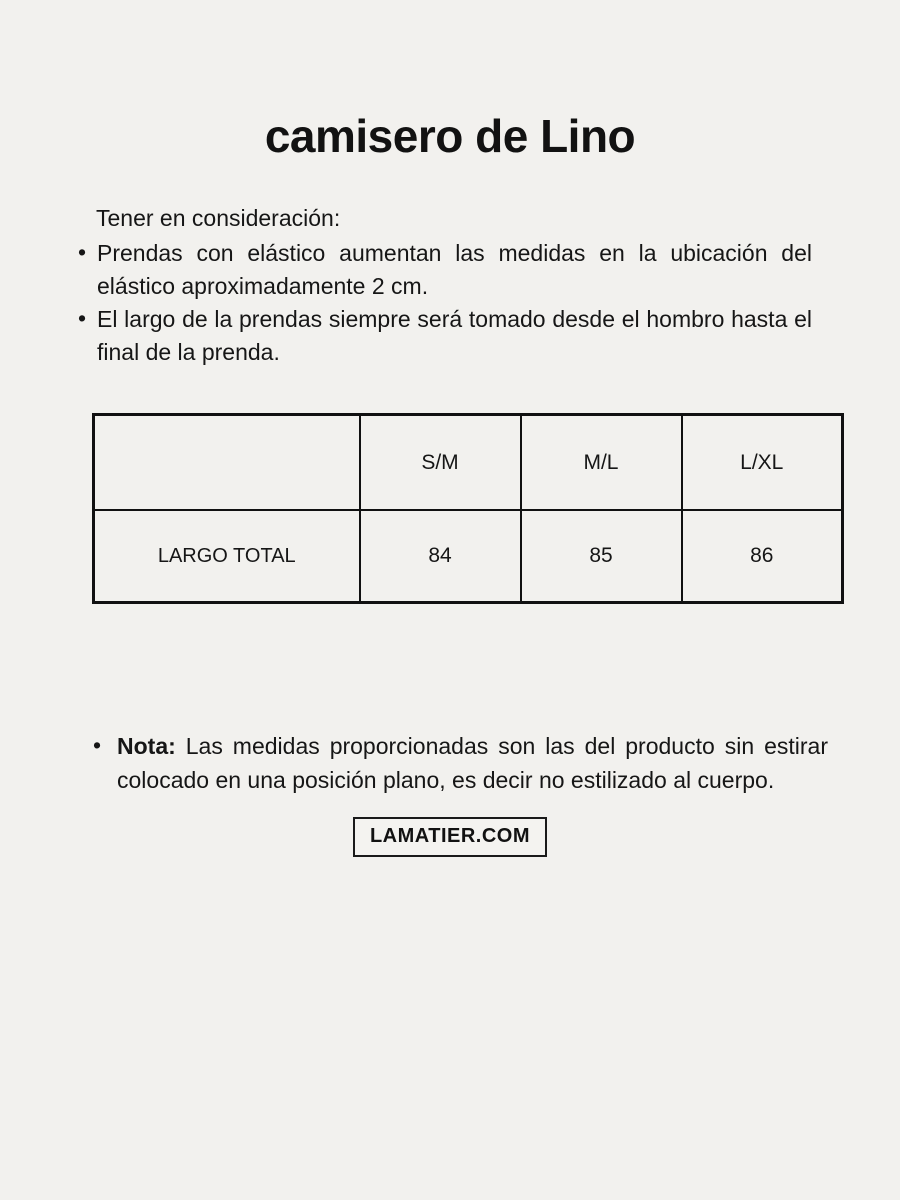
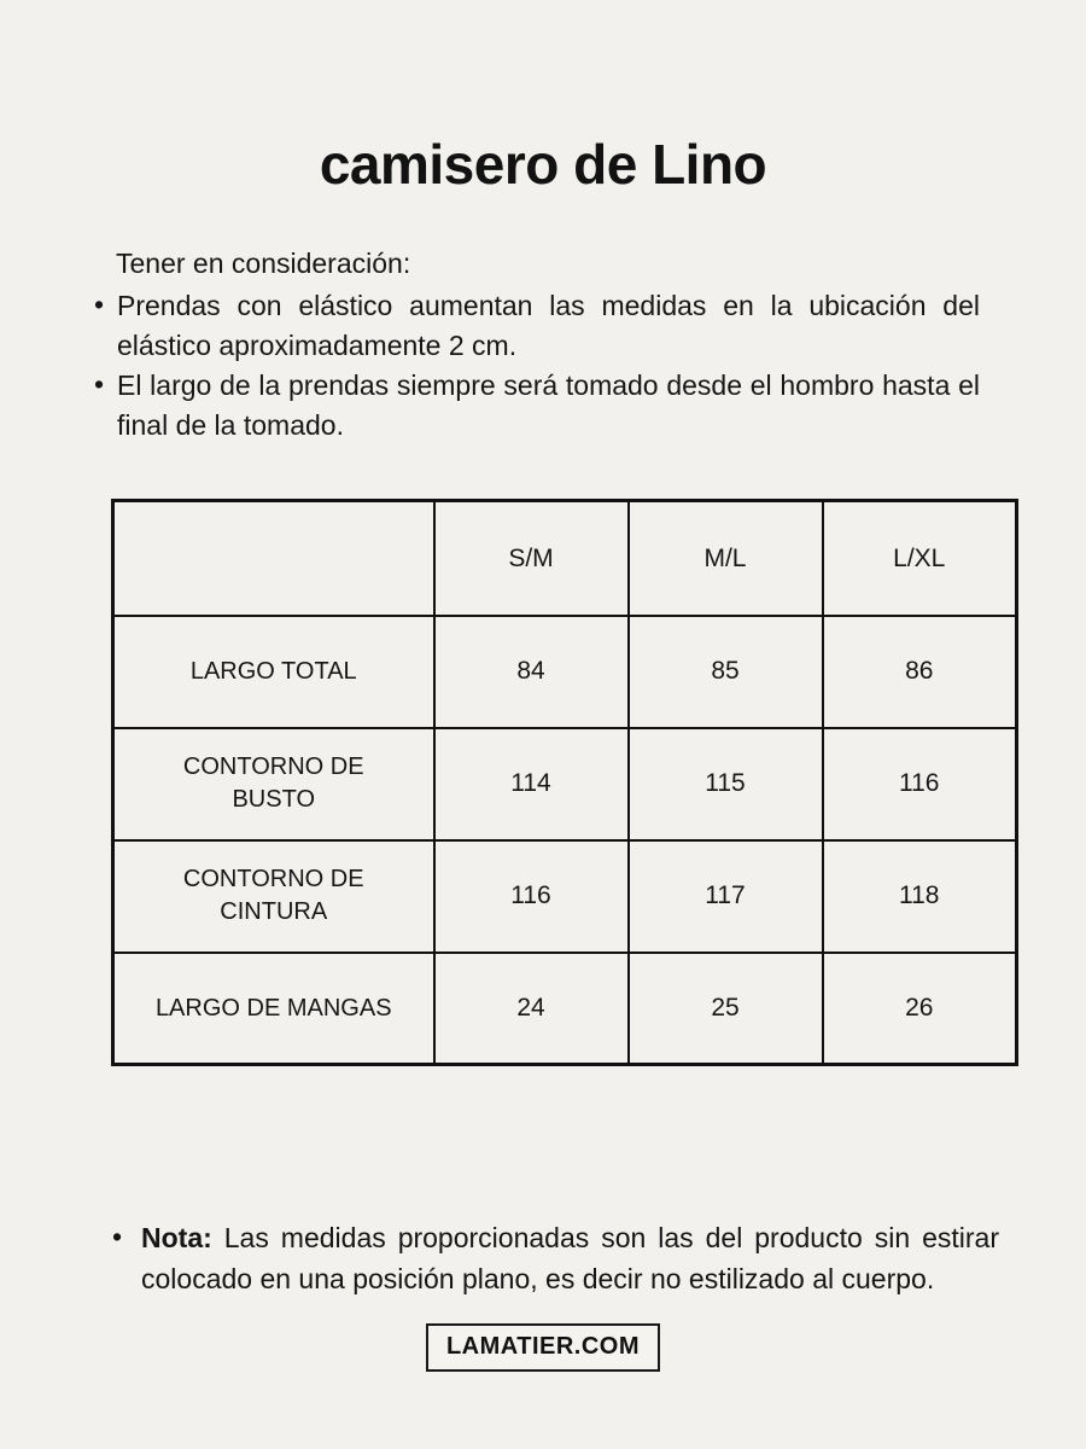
  camisero de Lino
  Tener en consideración:
  •
  Prendas con elástico aumentan las medidas en la ubicación del elástico aproximadamente 2 cm.
  •
- El largo de la prendas siempre será tomado desde el hombro hasta el final de la prenda.
+ El largo de la prendas siempre será tomado desde el hombro hasta el final de la tomado.
  	S/M	M/L	L/XL
  LARGO TOTAL	84	85	86
+ CONTORNO DE BUSTO	114	115	116
+ CONTORNO DE CINTURA	116	117	118
+ LARGO DE MANGAS	24	25	26
  •
  Nota: Las medidas proporcionadas son las del producto sin estirar colocado en una posición plano, es decir no estilizado al cuerpo.
  LAMATIER.COM
